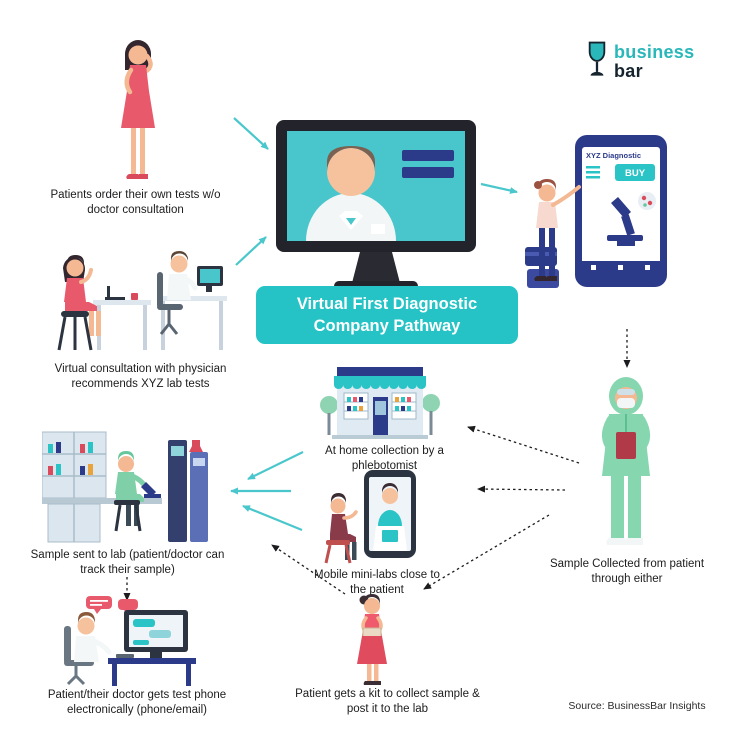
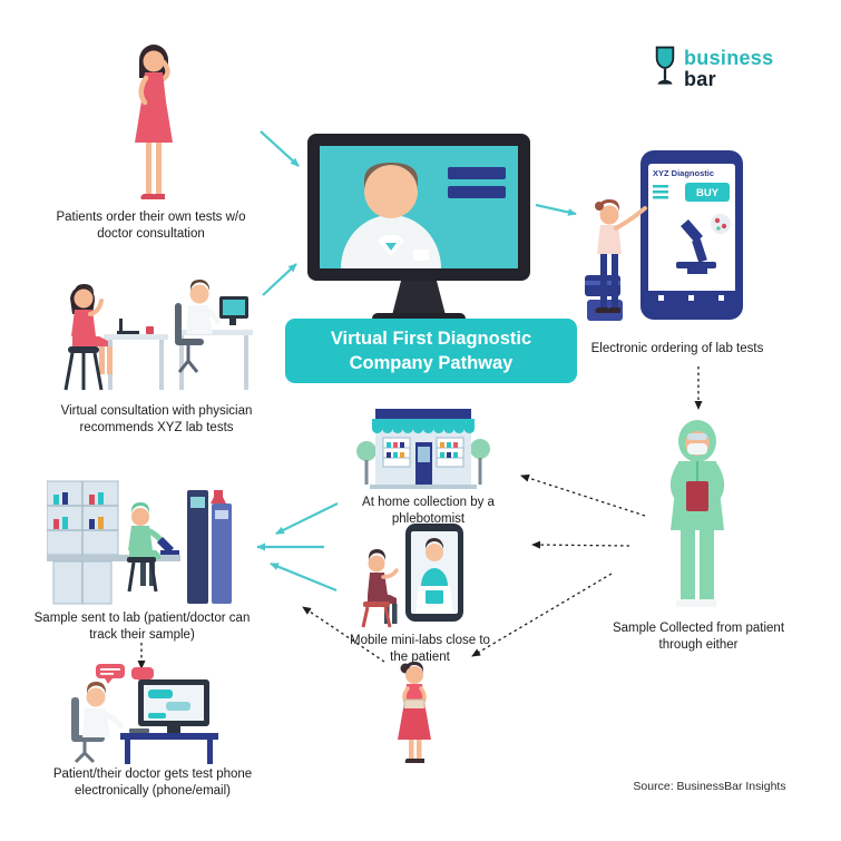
  business
  bar
  Virtual First Diagnostic Company Pathway
  Patients order their own tests w/o doctor consultation
  Virtual consultation with physician recommends XYZ lab tests
  XYZ Diagnostic
  BUY
+ Electronic ordering of lab tests
  At home collection by a phlebotomist
  Sample Collected from patient through either
  Mobile mini-labs close to the patient
  Sample sent to lab (patient/doctor can track their sample)
- Patient gets a kit to collect sample & post it to the lab
  Patient/their doctor gets test phone electronically (phone/email)
  Source: BusinessBar Insights
